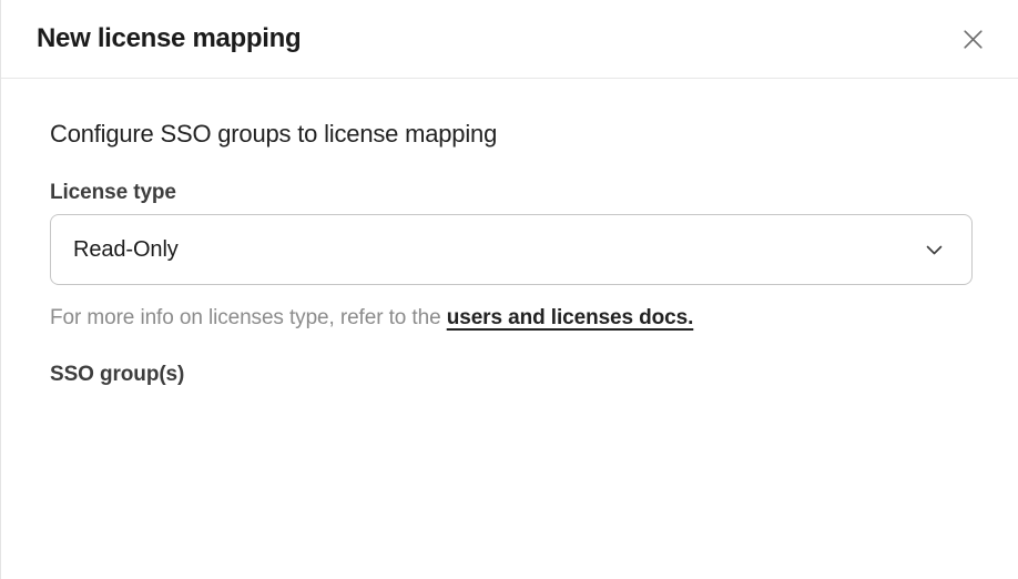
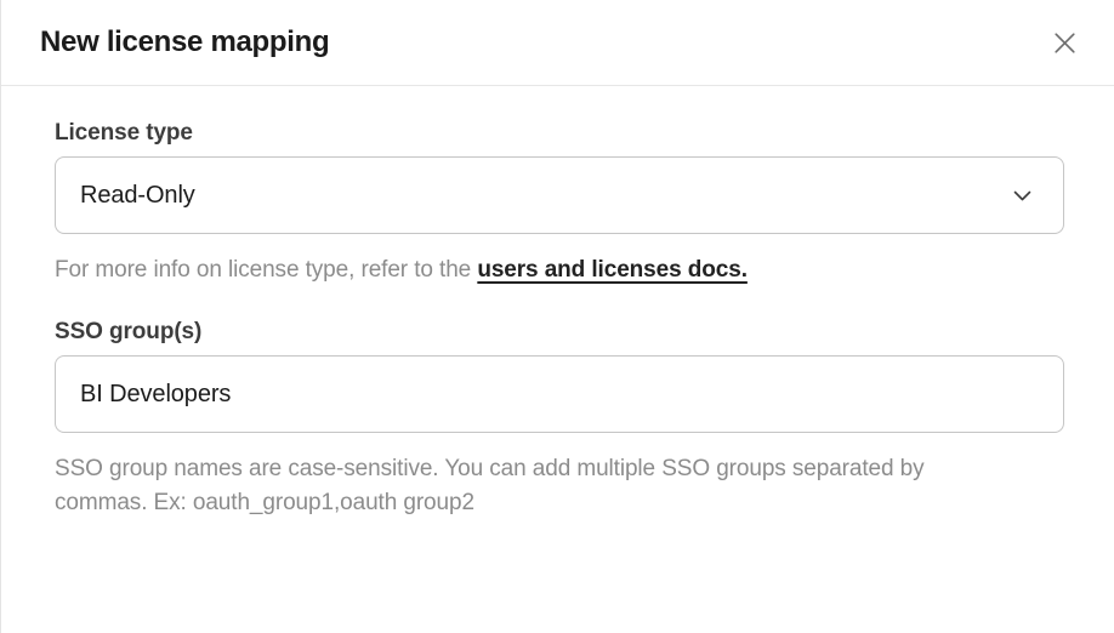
  New license mapping
- Configure SSO groups to license mapping
  License type
  Read-Only
- For more info on licenses type, refer to the users and licenses docs.
+ For more info on license type, refer to the users and licenses docs.
  SSO group(s)
+ BI Developers
+ SSO group names are case-sensitive. You can add multiple SSO groups separated by commas. Ex: oauth_group1,oauth group2
